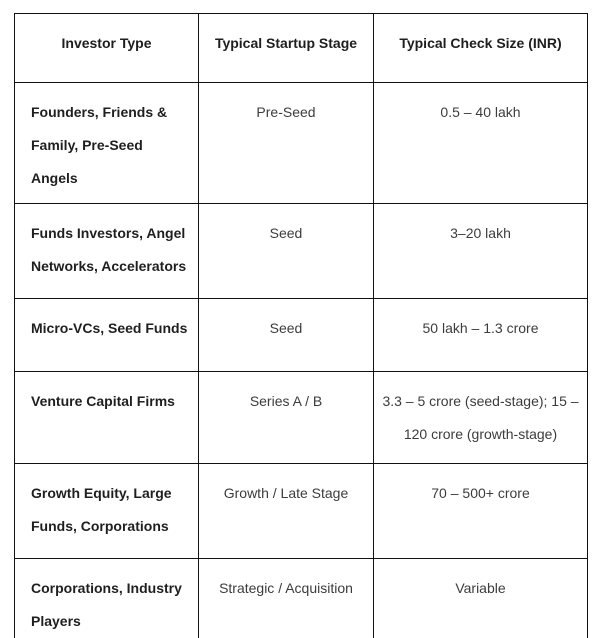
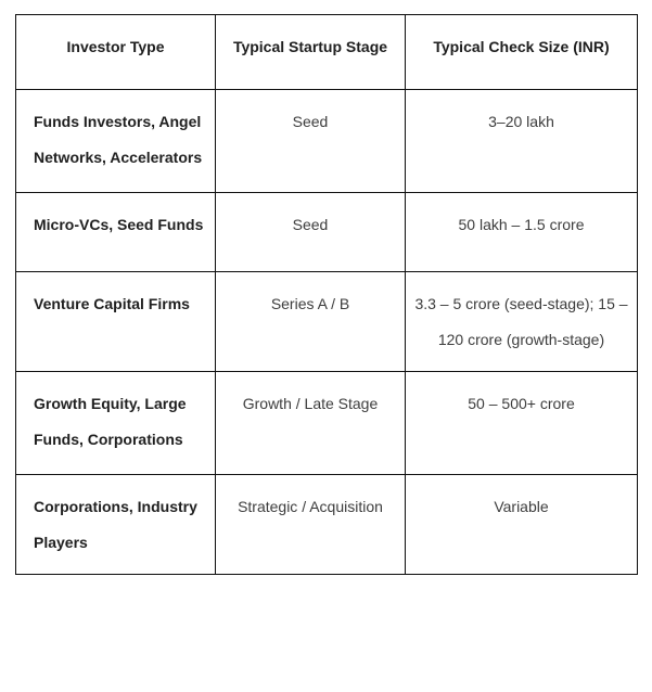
  Investor Type	Typical Startup Stage	Typical Check Size (INR)
- Founders, Friends & Family, Pre-Seed Angels	Pre-Seed	0.5 – 40 lakh
  Funds Investors, Angel Networks, Accelerators	Seed	3–20 lakh
- Micro-VCs, Seed Funds	Seed	50 lakh – 1.3 crore
+ Micro-VCs, Seed Funds	Seed	50 lakh – 1.5 crore
  Venture Capital Firms	Series A / B	3.3 – 5 crore (seed-stage); 15 – 120 crore (growth-stage)
- Growth Equity, Large Funds, Corporations	Growth / Late Stage	70 – 500+ crore
+ Growth Equity, Large Funds, Corporations	Growth / Late Stage	50 – 500+ crore
  Corporations, Industry Players	Strategic / Acquisition	Variable
